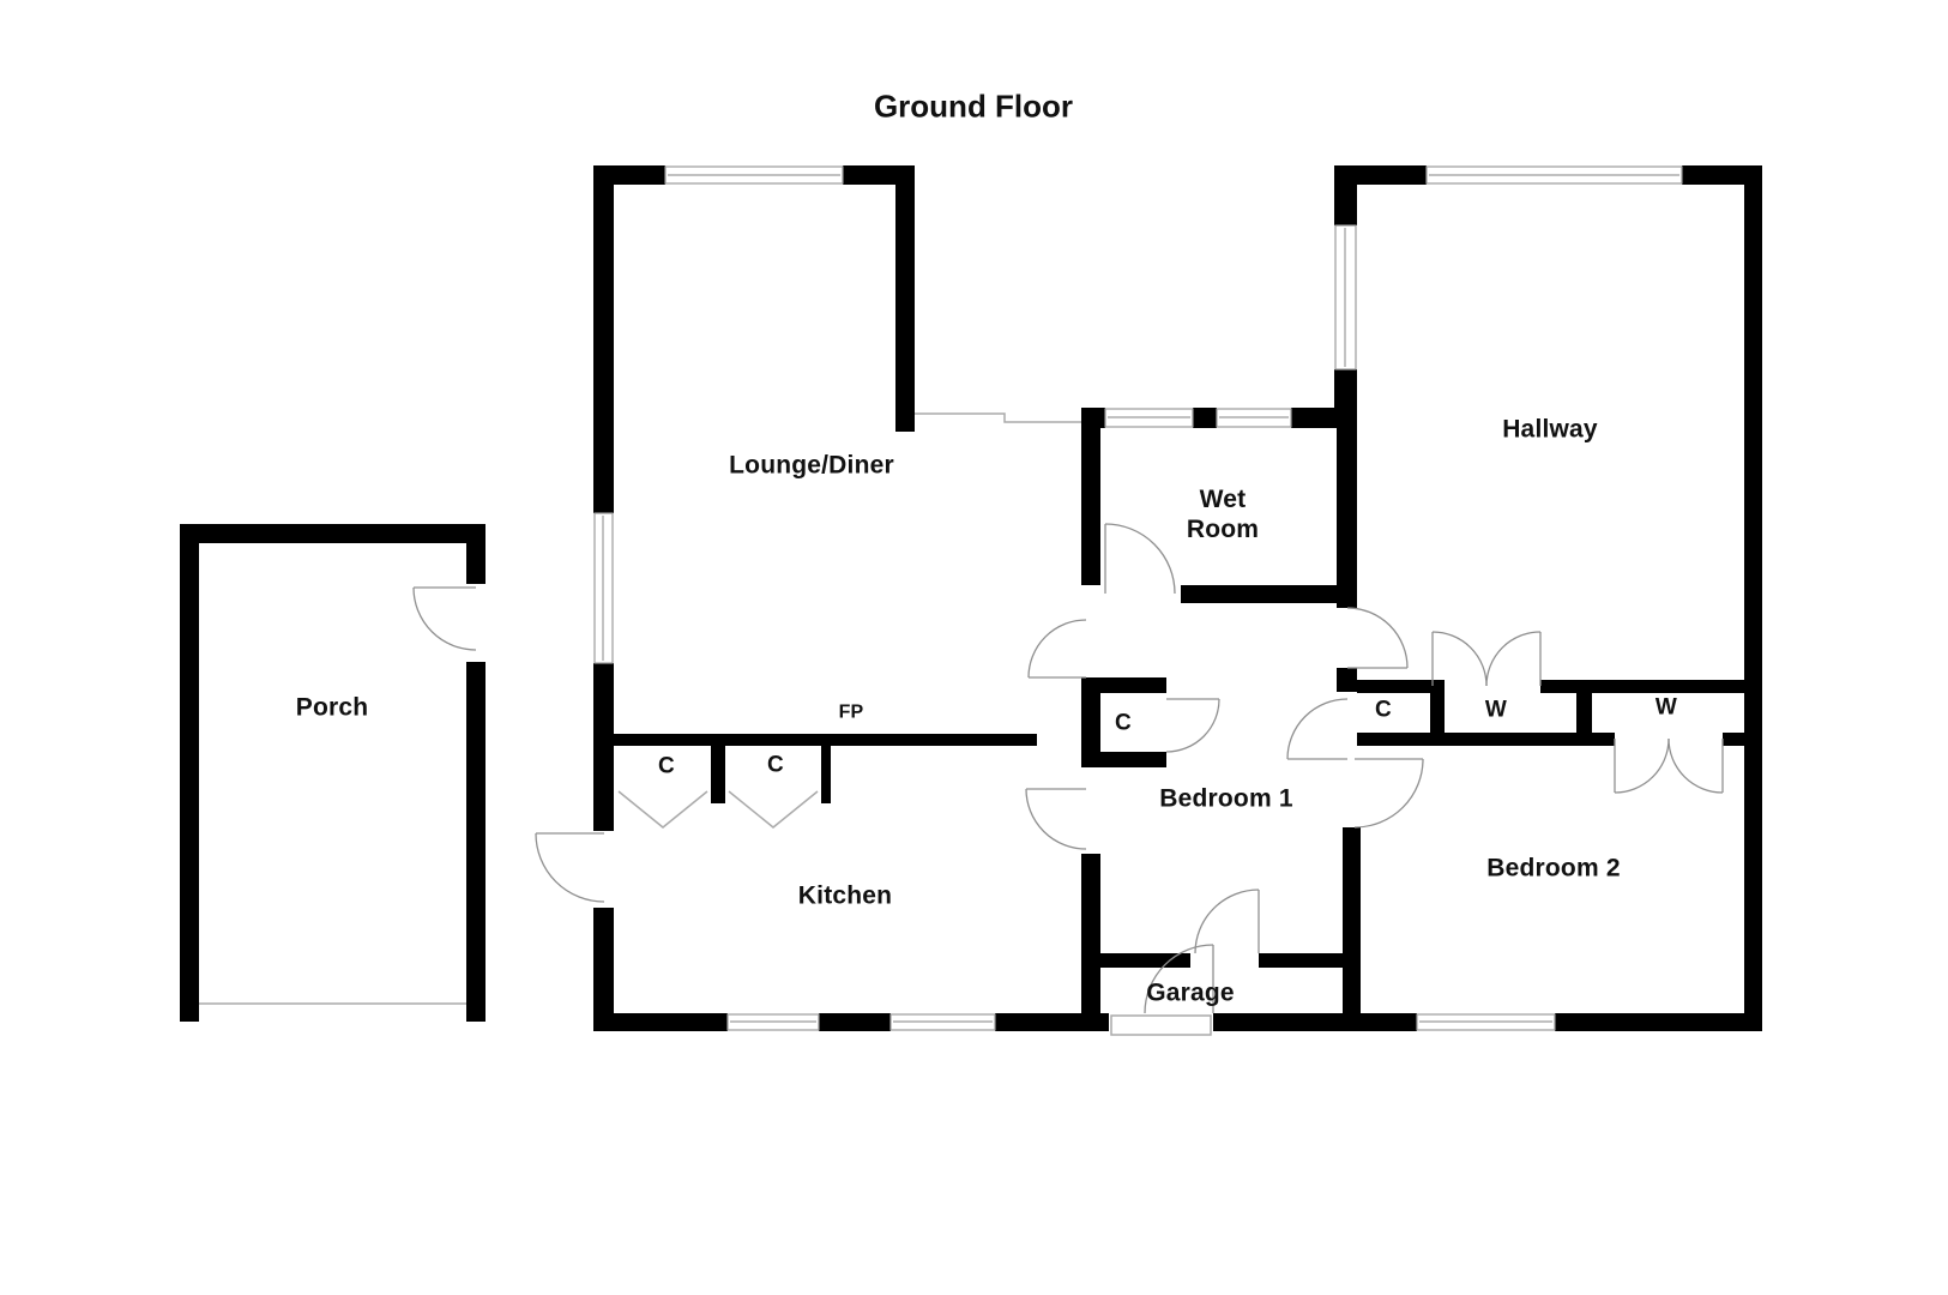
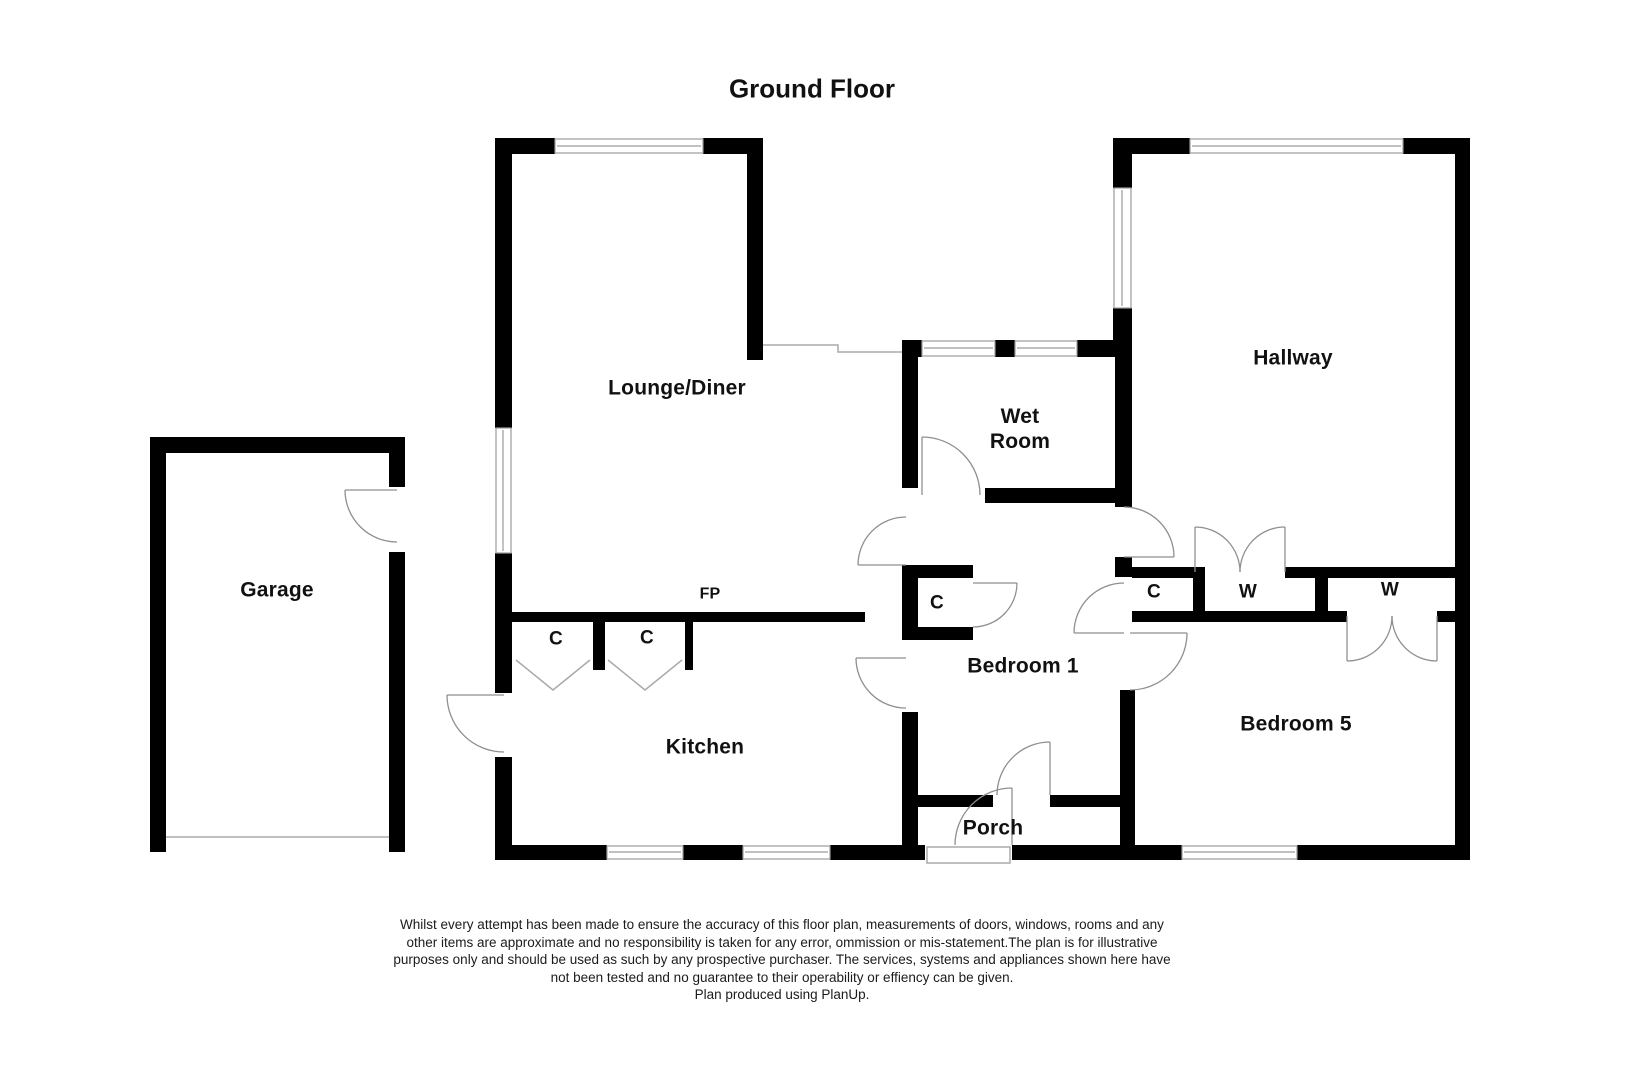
  Ground Floor
  Lounge/Diner
  Wet
  Room
  Hallway
- Porch
+ Garage
  Kitchen
  Bedroom 1
- Bedroom 2
+ Bedroom 5
- Garage
+ Porch
  FP
  C
  C
  C
  C
  W
  W
+ Whilst every attempt has been made to ensure the accuracy of this floor plan, measurements of doors, windows, rooms and any
+ other items are approximate and no responsibility is taken for any error, ommission or mis-statement.The plan is for illustrative
+ purposes only and should be used as such by any prospective purchaser. The services, systems and appliances shown here have
+ not been tested and no guarantee to their operability or effiency can be given.
+ Plan produced using PlanUp.
